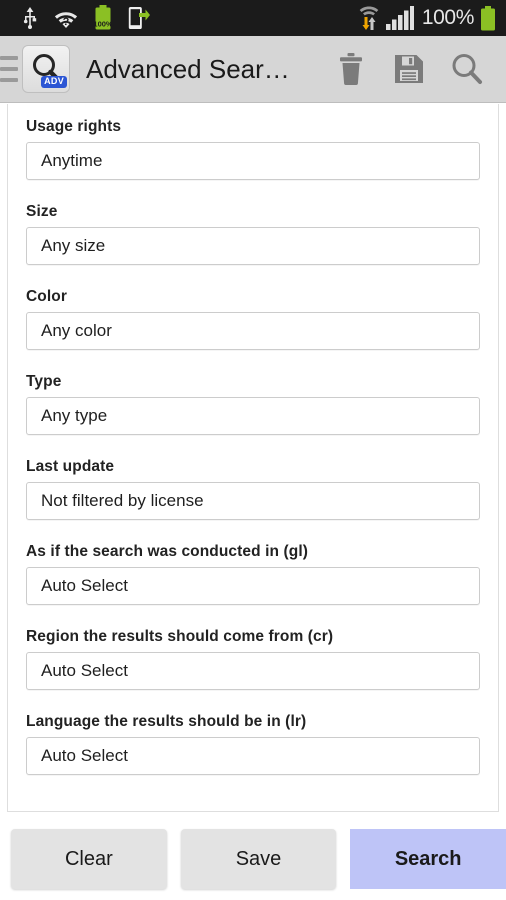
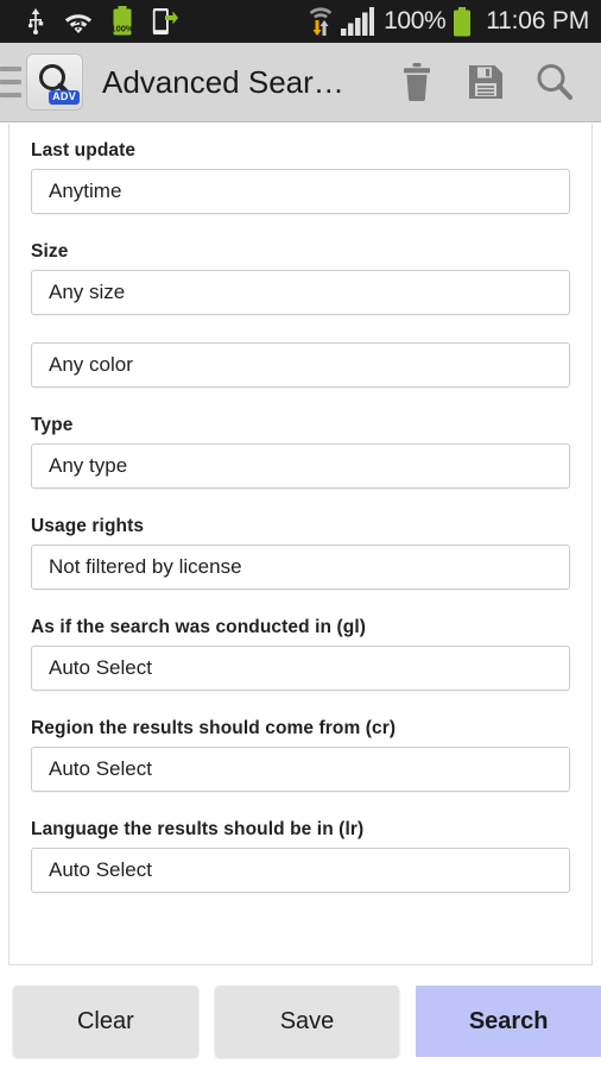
  ?
  100%
  100%
+ 11:06 PM
  ADV
  Advanced Sear…
- Usage rights
+ Last update
  Anytime
  Size
  Any size
- Color
  Any color
  Type
  Any type
- Last update
+ Usage rights
  Not filtered by license
  As if the search was conducted in (gl)
  Auto Select
  Region the results should come from (cr)
  Auto Select
  Language the results should be in (lr)
  Auto Select
  Clear
  Save
  Search
